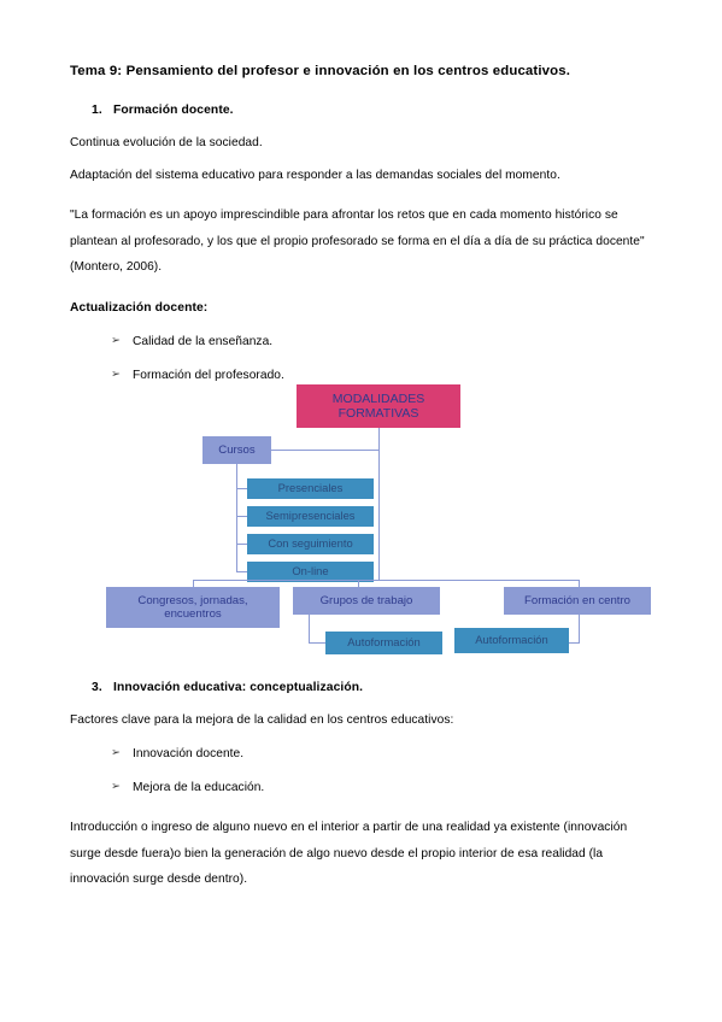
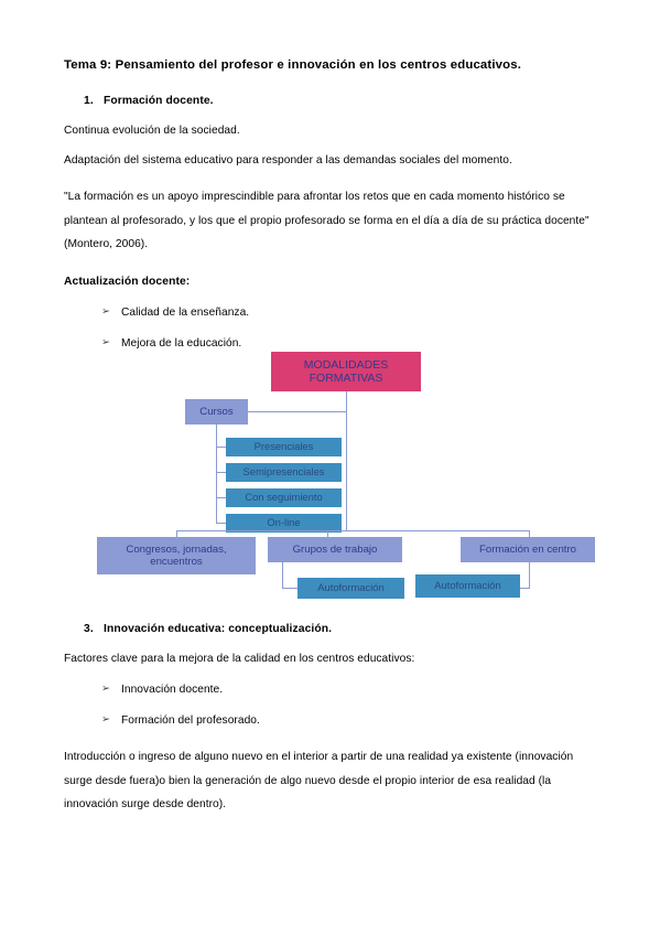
  Tema 9: Pensamiento del profesor e innovación en los centros educativos.
  1.
  Formación docente.
  Continua evolución de la sociedad.
  Adaptación del sistema educativo para responder a las demandas sociales del momento.
  "La formación es un apoyo imprescindible para afrontar los retos que en cada momento histórico se plantean al profesorado, y los que el propio profesorado se forma en el día a día de su práctica docente" (Montero, 2006).
  Actualización docente:
  ➢
  Calidad de la enseñanza.
  ➢
- Formación del profesorado.
+ Mejora de la educación.
  MODALIDADES
  FORMATIVAS
  Cursos
  Presenciales
  Semipresenciales
  Con seguimiento
  On-line
  Congresos, jornadas,
  encuentros
  Grupos de trabajo
  Formación en centro
  Autoformación
  Autoformación
  3.
  Innovación educativa: conceptualización.
  Factores clave para la mejora de la calidad en los centros educativos:
  ➢
  Innovación docente.
  ➢
- Mejora de la educación.
+ Formación del profesorado.
  Introducción o ingreso de alguno nuevo en el interior a partir de una realidad ya existente (innovación surge desde fuera)o bien la generación de algo nuevo desde el propio interior de esa realidad (la innovación surge desde dentro).
